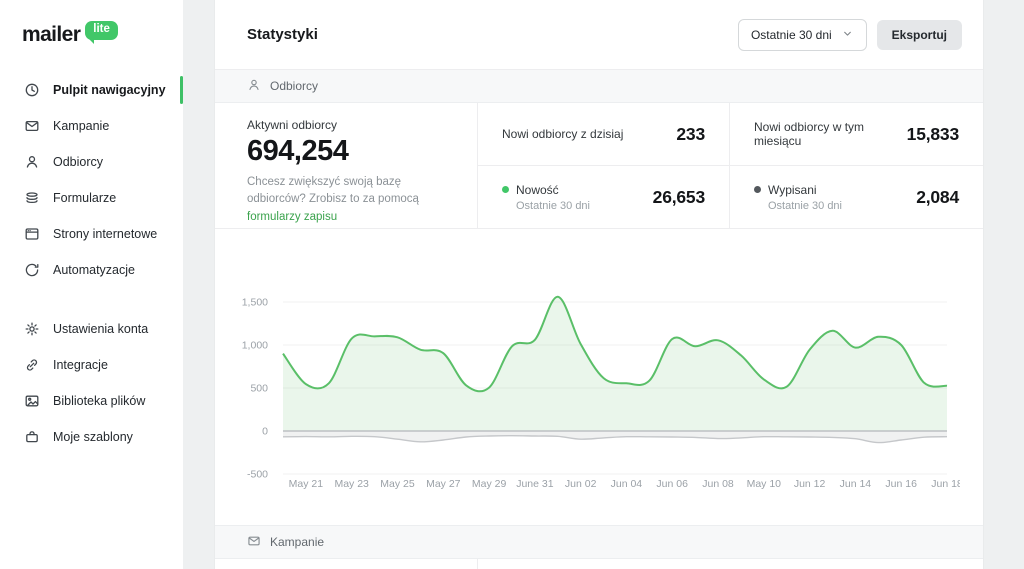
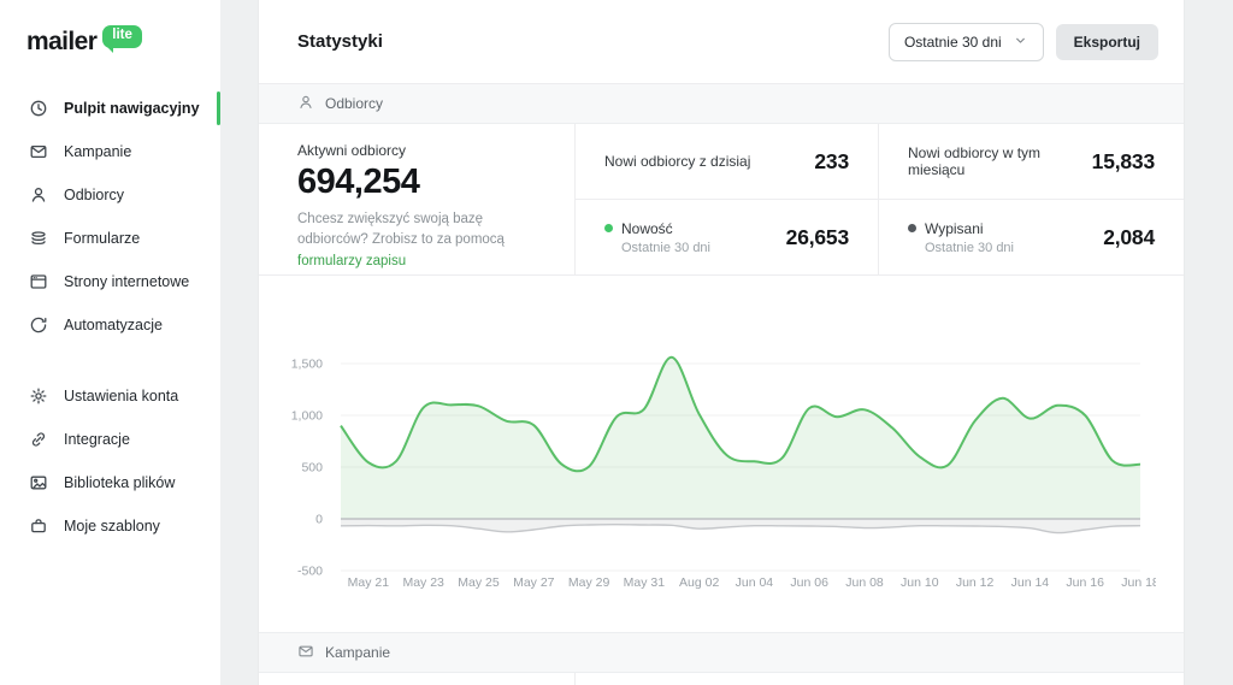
  mailer
  lite
  Pulpit nawigacyjny
  Kampanie
  Odbiorcy
  Formularze
  Strony internetowe
  Automatyzacje
  Ustawienia konta
  Integracje
  Biblioteka plików
  Moje szablony
  Statystyki
  Ostatnie 30 dni
  Eksportuj
  Odbiorcy
  Aktywni odbiorcy
  694,254
  Chcesz zwiększyć swoją bazę odbiorców? Zrobisz to za pomocą formularzy zapisu
  Nowi odbiorcy z dzisiaj
  233
  Nowi odbiorcy w tym miesiącu
  15,833
  Nowość
  Ostatnie 30 dni
  26,653
  Wypisani
  Ostatnie 30 dni
  2,084
  1,500
  1,000
  500
  0
  -500
  May 21
  May 23
  May 25
  May 27
  May 29
- June 31
+ May 31
- Jun 02
+ Aug 02
  Jun 04
  Jun 06
  Jun 08
- May 10
+ Jun 10
  Jun 12
  Jun 14
  Jun 16
  Jun 18
  Kampanie
